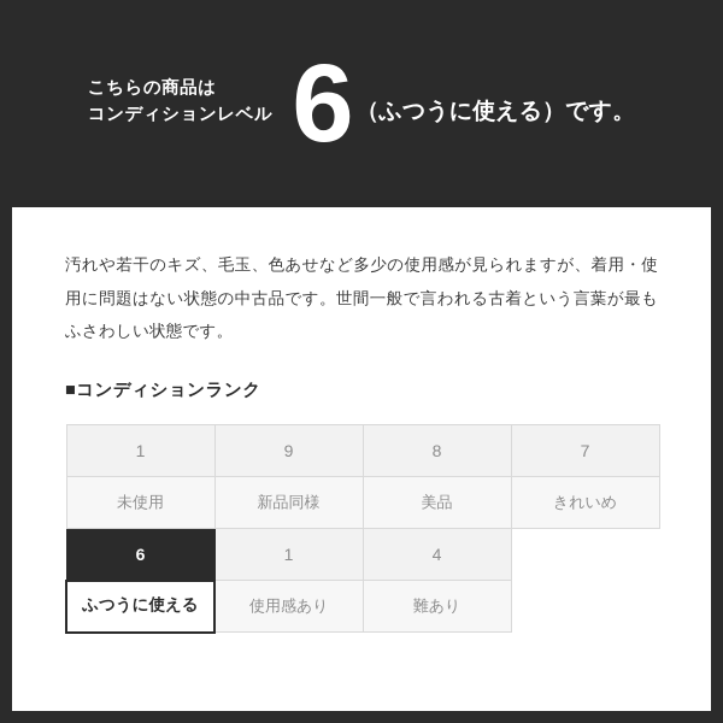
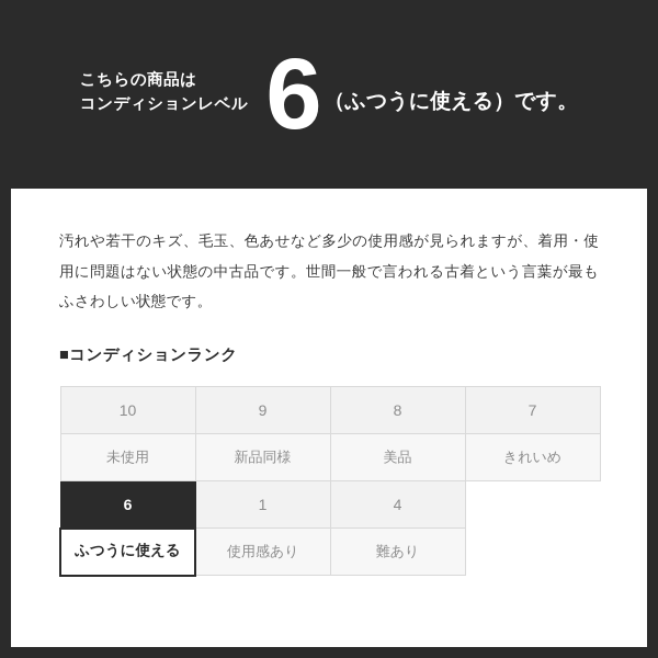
  こちらの商品は
  コンディションレベル
  6
  （ふつうに使える）です。
  汚れや若干のキズ、毛玉、色あせなど多少の使用感が見られますが、着用・使用に問題はない状態の中古品です。世間一般で言われる古着という言葉が最もふさわしい状態です。
  ■コンディションランク
- 1	9	8	7
+ 10	9	8	7
  未使用	新品同様	美品	きれいめ
  6	1	4
  ふつうに使える	使用感あり	難あり
